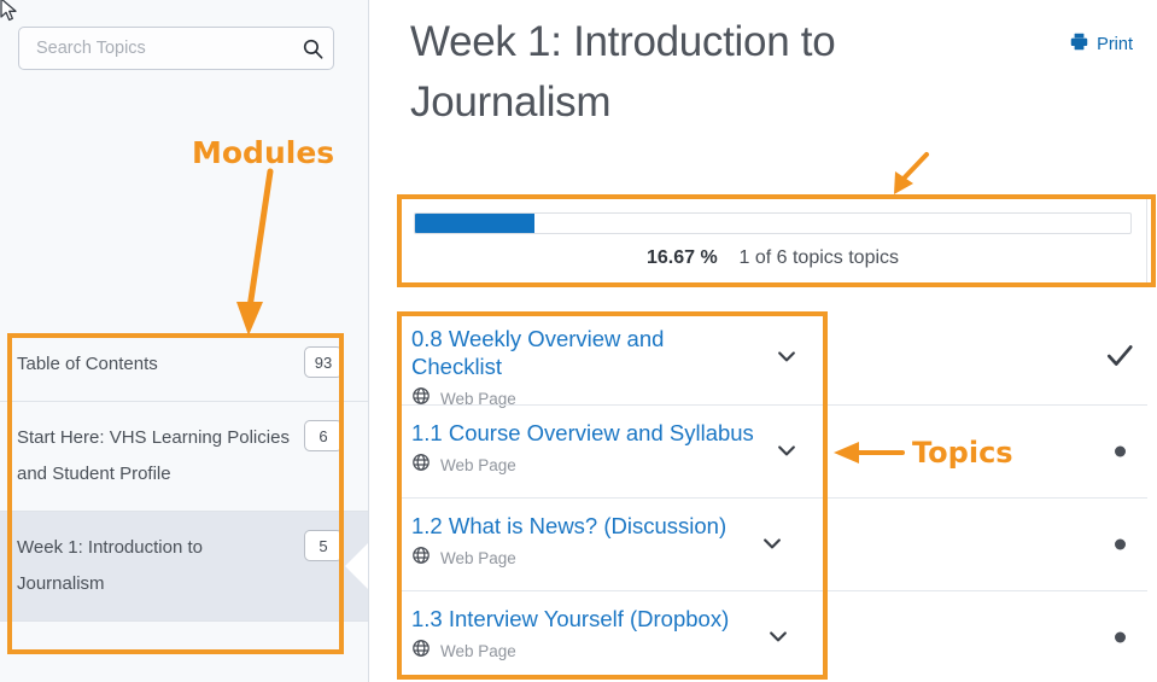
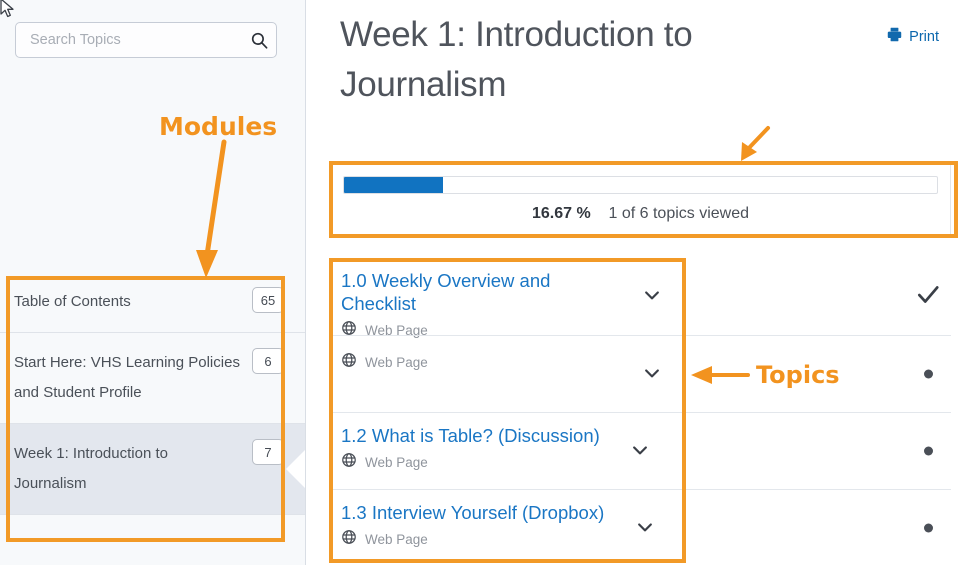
  Search Topics
  Table of Contents
- 93
+ 65
  Start Here: VHS Learning Policies and Student Profile
  6
  Week 1: Introduction to Journalism
- 5
+ 7
  Week 1: Introduction to Journalism
  Print
- 16.67 % 1 of 6 topics topics
+ 16.67 % 1 of 6 topics viewed
- 0.8 Weekly Overview and Checklist
+ 1.0 Weekly Overview and Checklist
  Web Page
- 1.1 Course Overview and Syllabus
  Web Page
- 1.2 What is News? (Discussion)
+ 1.2 What is Table? (Discussion)
  Web Page
  1.3 Interview Yourself (Dropbox)
  Web Page
  Modules
  Topics
